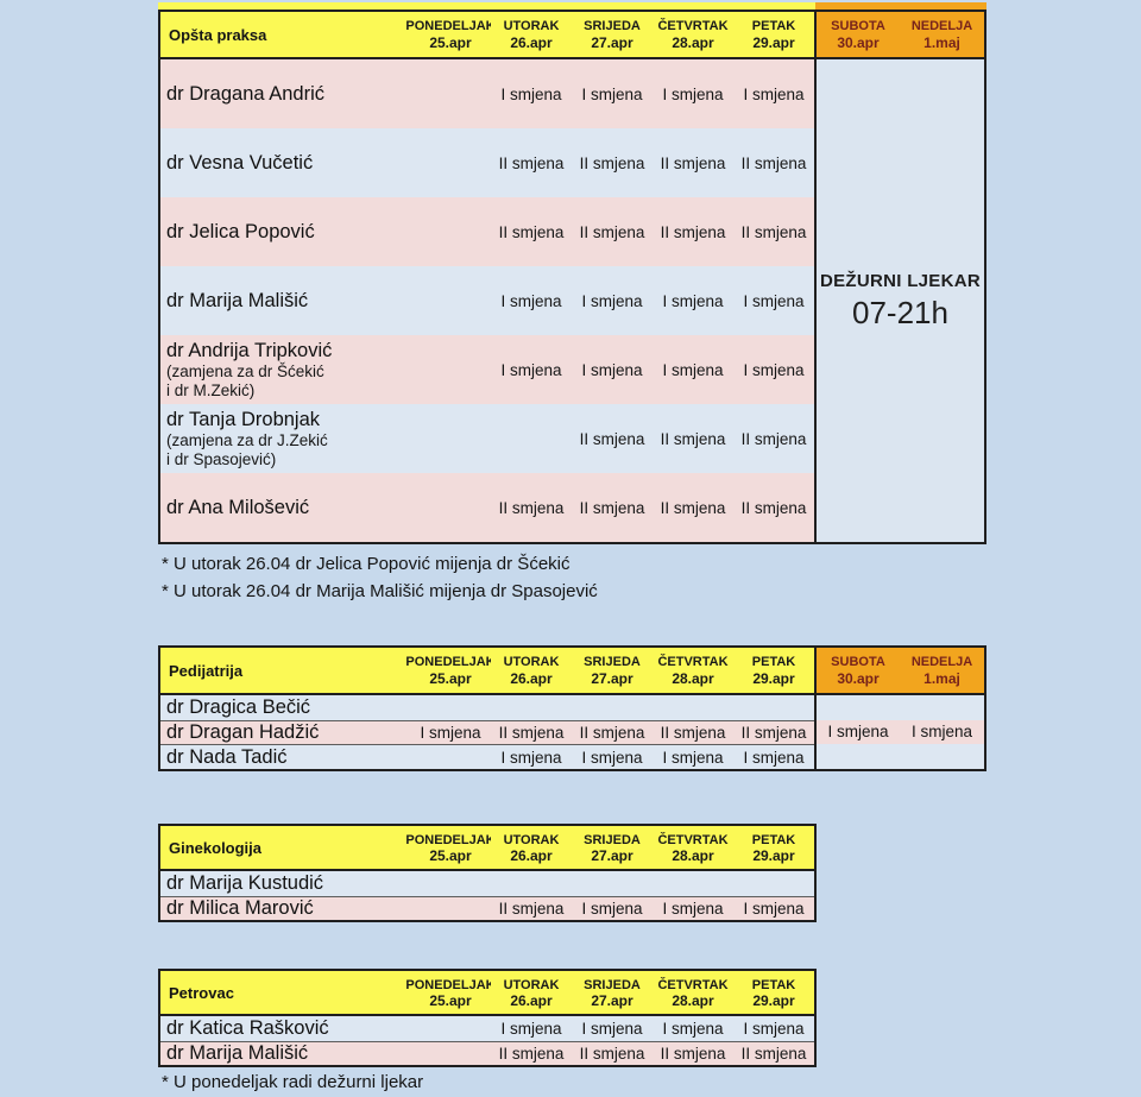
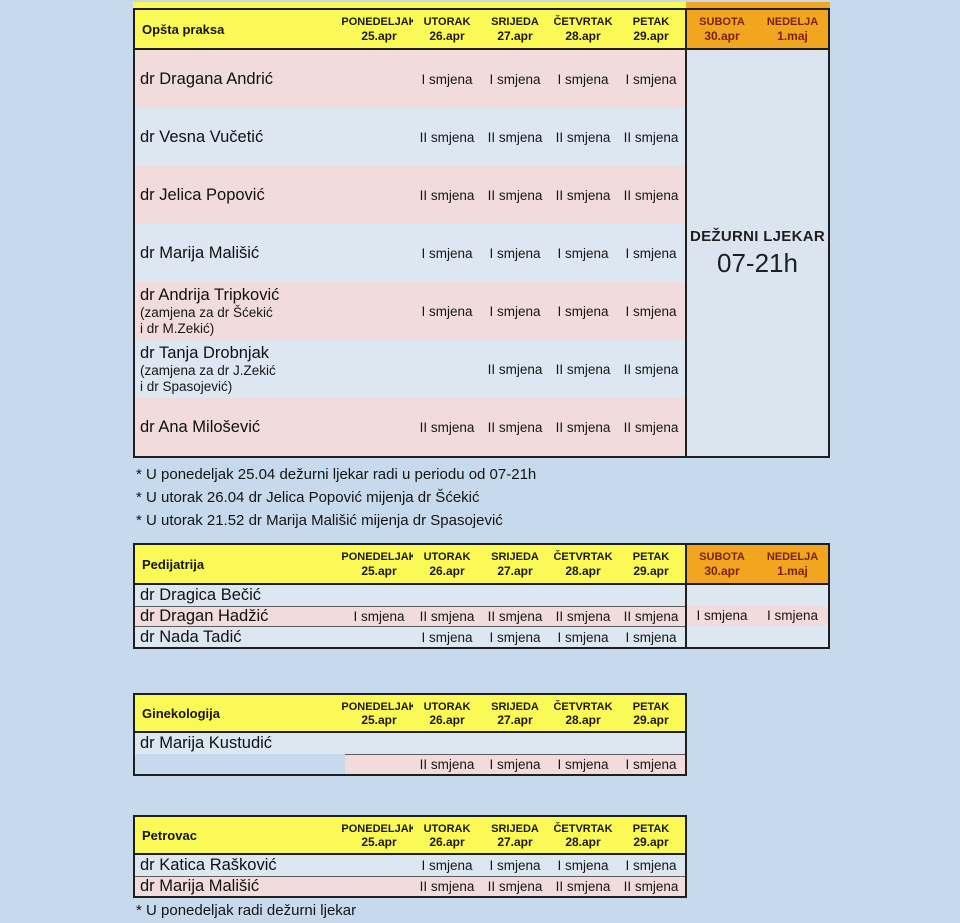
  Opšta praksa
  PONEDELJA
  25.apr
  UTORAK
  26.apr
  SRIJEDA
  27.apr
  ČETVRTAK
  28.apr
  PETAK
  29.apr
  SUBOTA
  30.apr
  NEDELJA
  1.maj
  dr Dragana Andrić
  I smjena
  I smjena
  I smjena
  I smjena
  dr Vesna Vučetić
  II smjena
  II smjena
  II smjena
  II smjena
  dr Jelica Popović
  II smjena
  II smjena
  II smjena
  II smjena
  dr Marija Mališić
  I smjena
  I smjena
  I smjena
  I smjena
  dr Andrija Tripković
  (zamjena za dr Šćekić
  i dr M.Zekić)
  I smjena
  I smjena
  I smjena
  I smjena
  dr Tanja Drobnjak
  (zamjena za dr J.Zekić
  i dr Spasojević)
  II smjena
  II smjena
  II smjena
  dr Ana Milošević
  II smjena
  II smjena
  II smjena
  II smjena
  DEŽURNI LJEKAR
  07-21h
+ * U ponedeljak 25.04 dežurni ljekar radi u periodu od 07-21h
  * U utorak 26.04 dr Jelica Popović mijenja dr Šćekić
- * U utorak 26.04 dr Marija Mališić mijenja dr Spasojević
+ * U utorak 21.52 dr Marija Mališić mijenja dr Spasojević
  Pedijatrija
  PONEDELJA
  25.apr
  UTORAK
  26.apr
  SRIJEDA
  27.apr
  ČETVRTAK
  28.apr
  PETAK
  29.apr
  SUBOTA
  30.apr
  NEDELJA
  1.maj
  dr Dragica Bečić
  dr Dragan Hadžić
  I smjena
  II smjena
  II smjena
  II smjena
  II smjena
  I smjena
  I smjena
  dr Nada Tadić
  I smjena
  I smjena
  I smjena
  I smjena
  Ginekologija
  PONEDELJA
  25.apr
  UTORAK
  26.apr
  SRIJEDA
  27.apr
  ČETVRTAK
  28.apr
  PETAK
  29.apr
  dr Marija Kustudić
- dr Milica Marović
  II smjena
  I smjena
  I smjena
  I smjena
  Petrovac
  PONEDELJA
  25.apr
  UTORAK
  26.apr
  SRIJEDA
  27.apr
  ČETVRTAK
  28.apr
  PETAK
  29.apr
  dr Katica Rašković
  I smjena
  I smjena
  I smjena
  I smjena
  dr Marija Mališić
  II smjena
  II smjena
  II smjena
  II smjena
  * U ponedeljak radi dežurni ljekar
